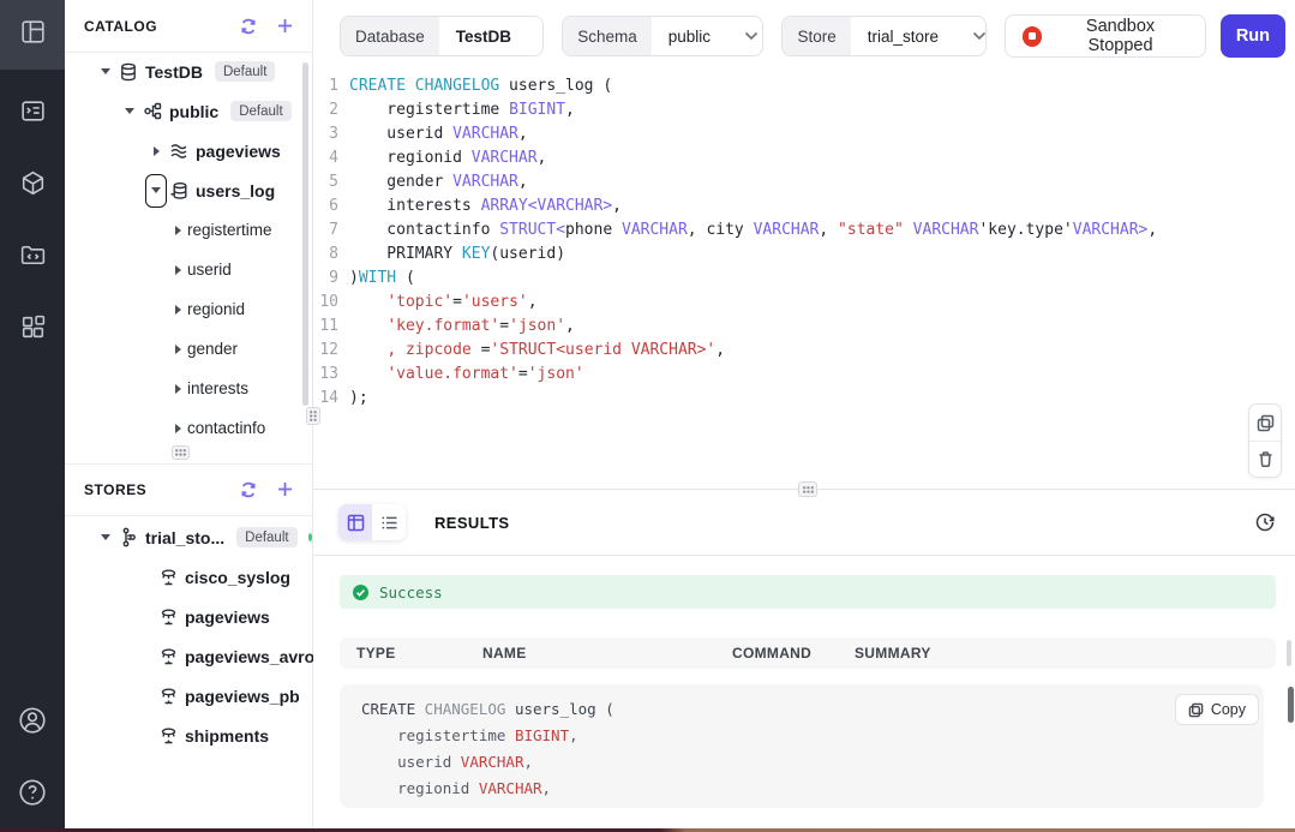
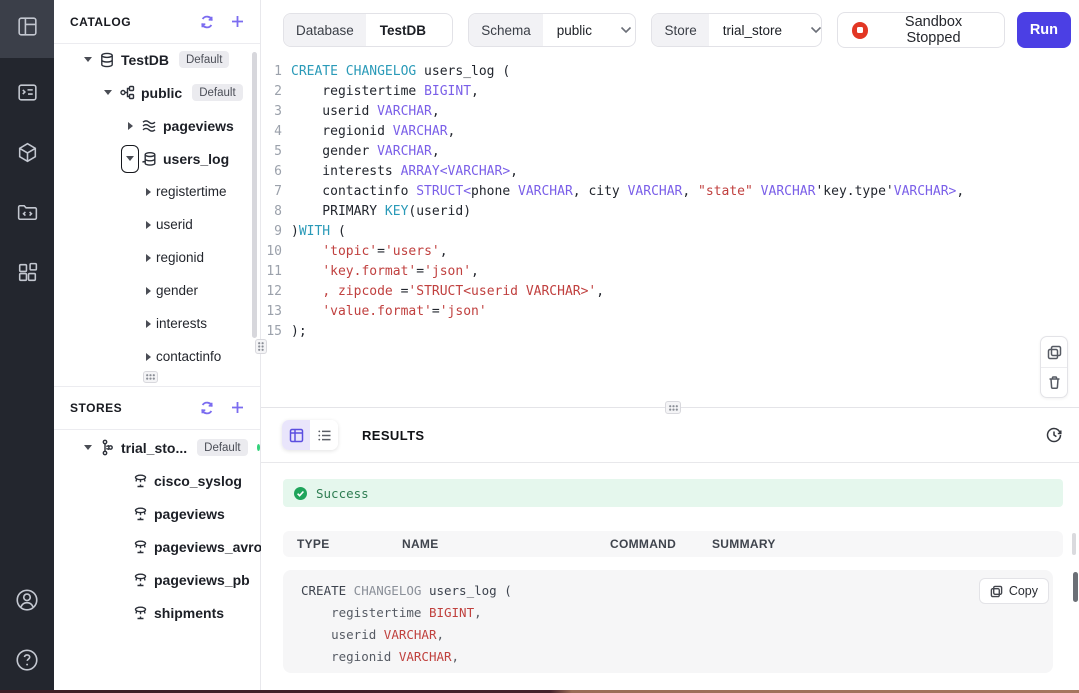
  CATALOG
  TestDB
  Default
  public
  Default
  pageviews
  users_log
  registertime
  userid
  regionid
  gender
  interests
  contactinfo
  STORES
  trial_sto...
  Default
  cisco_syslog
  pageviews
  pageviews_avro
  pageviews_pb
  shipments
  Database
  TestDB
  Schema
  public
  Store
  trial_store
  Sandbox Stopped
  Run
  1
  CREATE CHANGELOG
  users_log (
  2
  registertime
  BIGINT
  ,
  3
  userid
  VARCHAR
  ,
  4
  regionid
  VARCHAR
  ,
  5
  gender
  VARCHAR
  ,
  6
  interests
  ARRAY<VARCHAR>
  ,
  7
  contactinfo
  STRUCT<
  phone
  VARCHAR
  , city
  VARCHAR
  ,
  "state"
  VARCHAR
  'key.type'
  VARCHAR
  >
  ,
  8
  PRIMARY
  KEY
  (userid)
  9
  )
  WITH
  (
  10
  'topic'
  =
  'users'
  ,
  11
  'key.format'
  =
  'json'
  ,
  12
  , zipcode
  =
  'STRUCT<userid VARCHAR>'
  ,
  13
  'value.format'
  =
  'json'
- 14
+ 15
  );
  RESULTS
  Success
  TYPE
  NAME
  COMMAND
  SUMMARY
  CREATE CHANGELOG users_log (
  registertime BIGINT,
  userid VARCHAR,
  regionid VARCHAR,
  Copy
